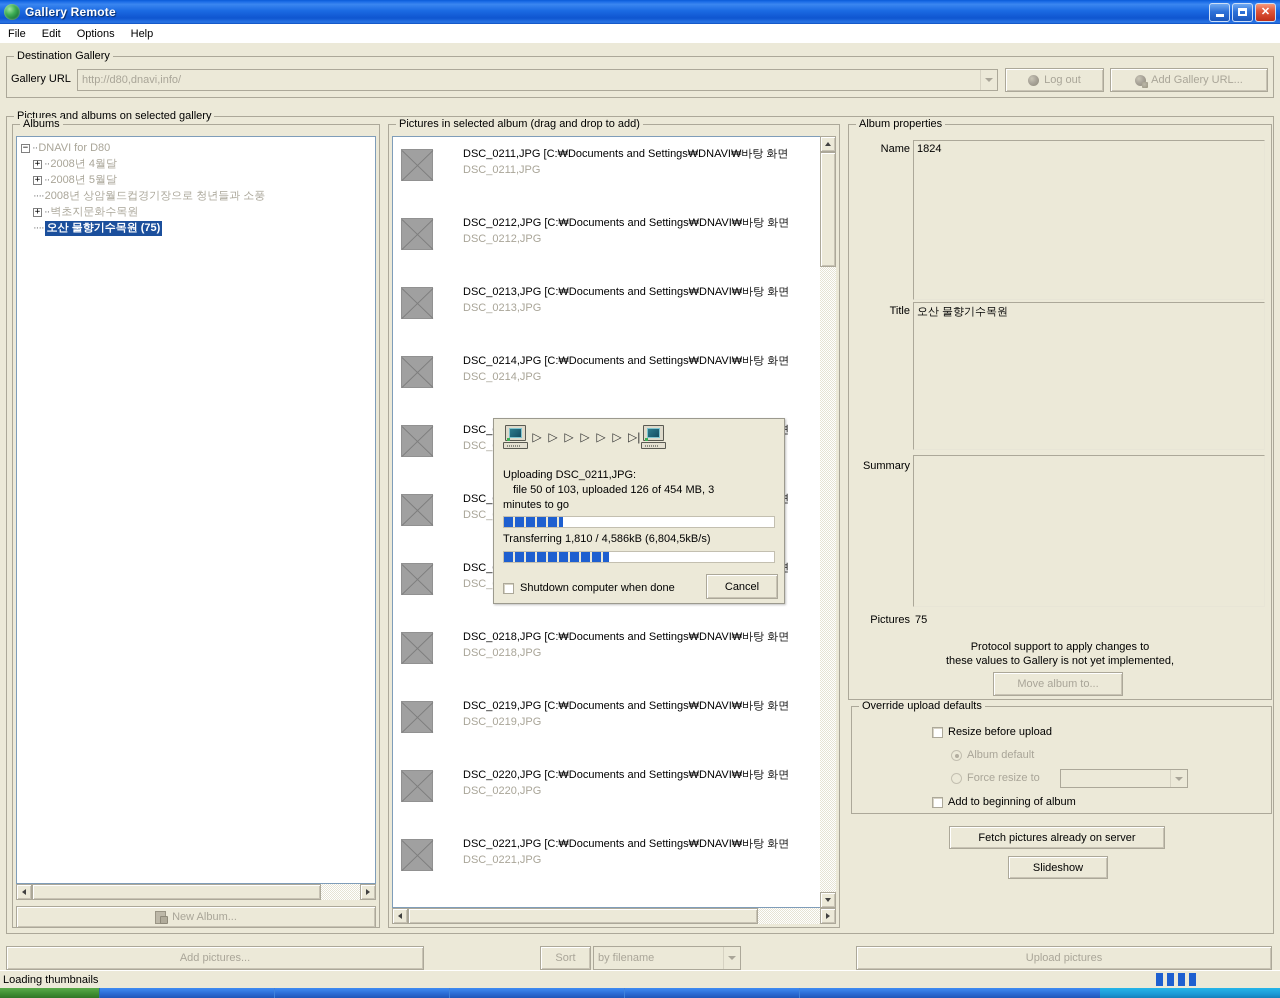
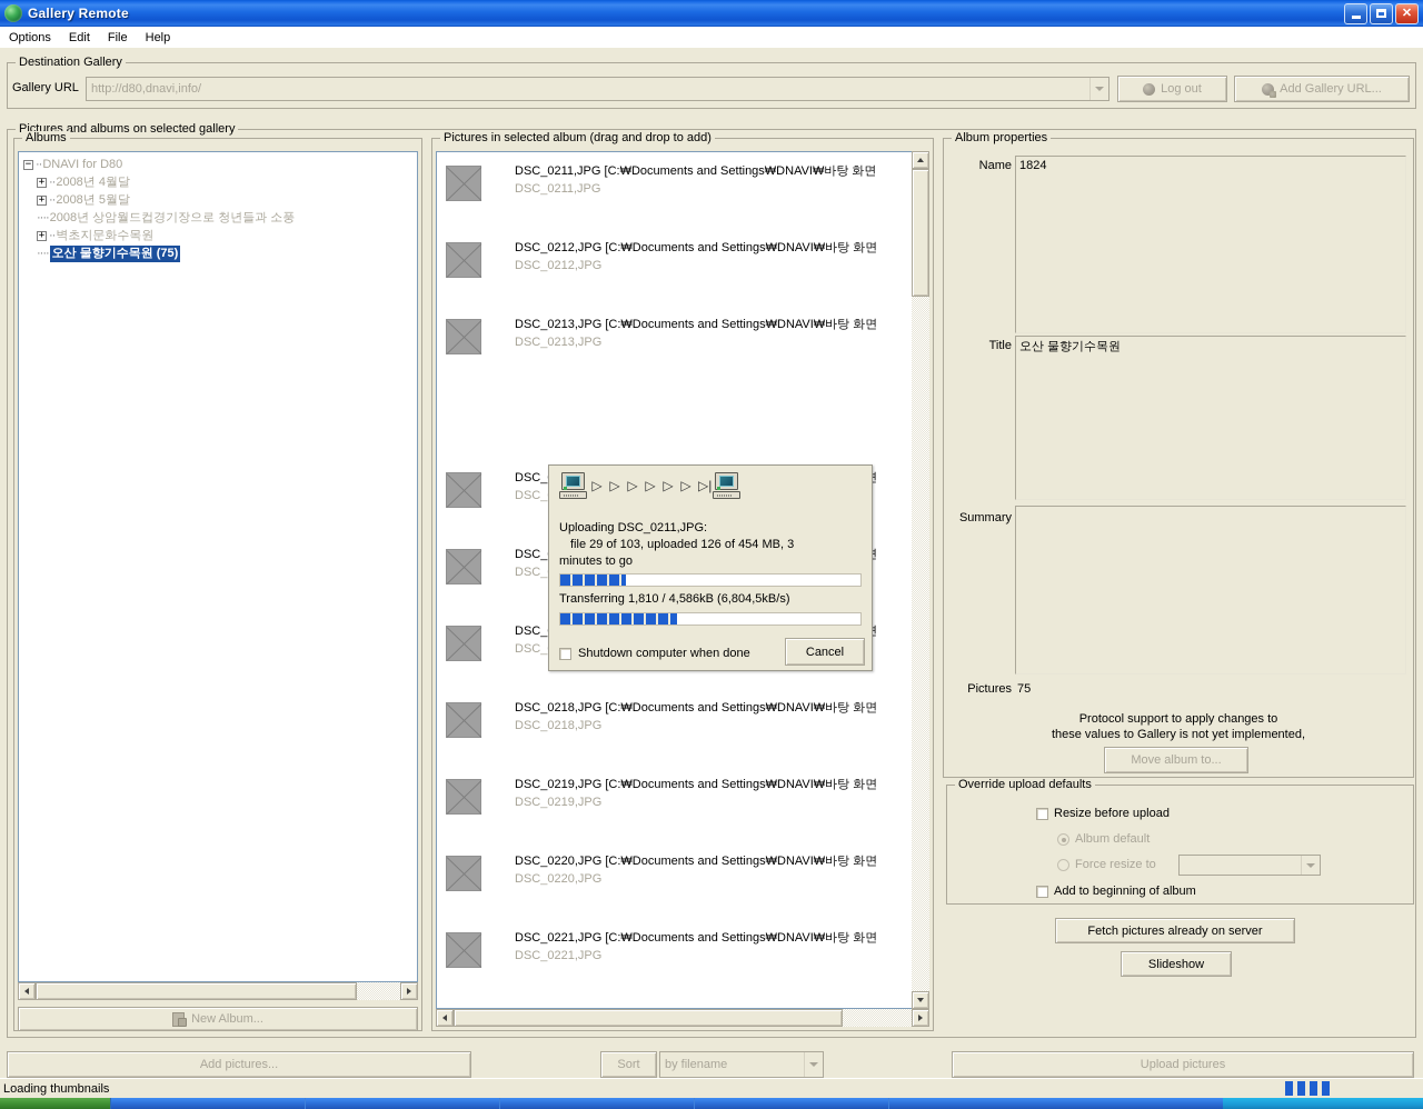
  Gallery Remote
  ✕
- File
+ Options
  Edit
- Options
+ File
  Help
  Destination Gallery
  Gallery URL
  http://d80,dnavi,info/
  Log out
  Add Gallery URL...
  Pictures and albums on selected gallery
  Albums
  −
  ··
  DNAVI for D80
  +
  ··
  2008년 4월달
  +
  ··
  2008년 5월달
  ····
  2008년 상암월드컵경기장으로 청년들과 소풍
  +
  ··
  벽초지문화수목원
  ····
  오산 물향기수목원 (75)
  New Album...
  Pictures in selected album (drag and drop to add)
  DSC_0211,JPG [C:₩Documents and Settings₩DNAVI₩바탕 화면
  DSC_0211,JPG
  DSC_0212,JPG [C:₩Documents and Settings₩DNAVI₩바탕 화면
  DSC_0212,JPG
  DSC_0213,JPG [C:₩Documents and Settings₩DNAVI₩바탕 화면
  DSC_0213,JPG
- DSC_0214,JPG [C:₩Documents and Settings₩DNAVI₩바탕 화면
- DSC_0214,JPG
  DSC_0218,JPG [C:₩Documents and Settings₩DNAVI₩바탕 화면
  DSC_0218,JPG
  DSC_0219,JPG [C:₩Documents and Settings₩DNAVI₩바탕 화면
  DSC_0219,JPG
  DSC_0220,JPG [C:₩Documents and Settings₩DNAVI₩바탕 화면
  DSC_0220,JPG
  DSC_0221,JPG [C:₩Documents and Settings₩DNAVI₩바탕 화면
  DSC_0221,JPG
  Album properties
  Name
  1824
  Title
  오산 물향기수목원
  Summary
  Pictures
  75
  Protocol support to apply changes to
  these values to Gallery is not yet implemented,
  Move album to...
  Override upload defaults
  Resize before upload
  Album default
  Force resize to
  Add to beginning of album
  Fetch pictures already on server
  Slideshow
  Add pictures...
  Sort
  by filename
  Upload pictures
  ▷
  ▷
  ▷
  ▷
  ▷
  ▷
  ▷|
  Uploading DSC_0211,JPG:
- file 50 of 103, uploaded 126 of 454 MB, 3
+ file 29 of 103, uploaded 126 of 454 MB, 3
  minutes to go
  Transferring 1,810 / 4,586kB (6,804,5kB/s)
  Shutdown computer when done
  Cancel
  Loading thumbnails
